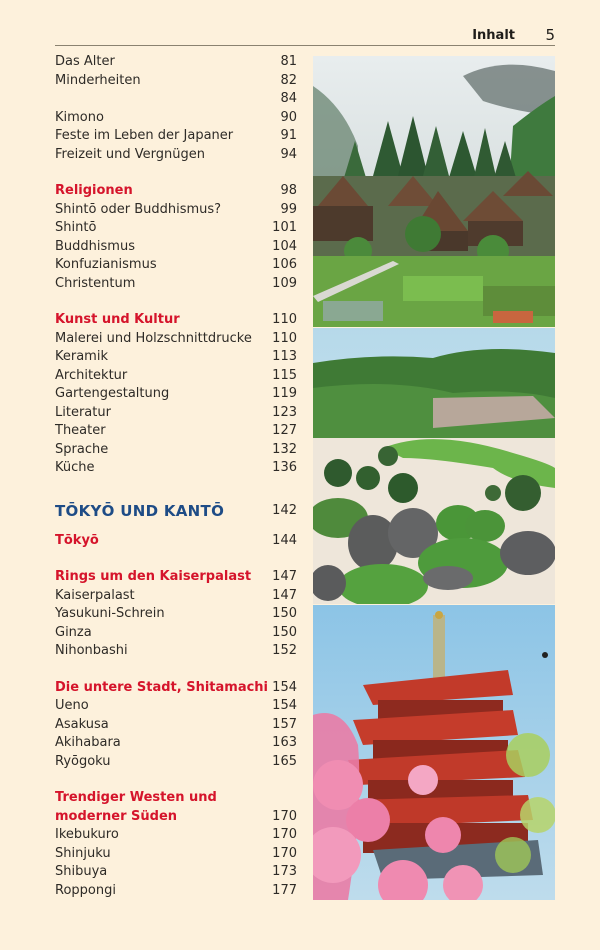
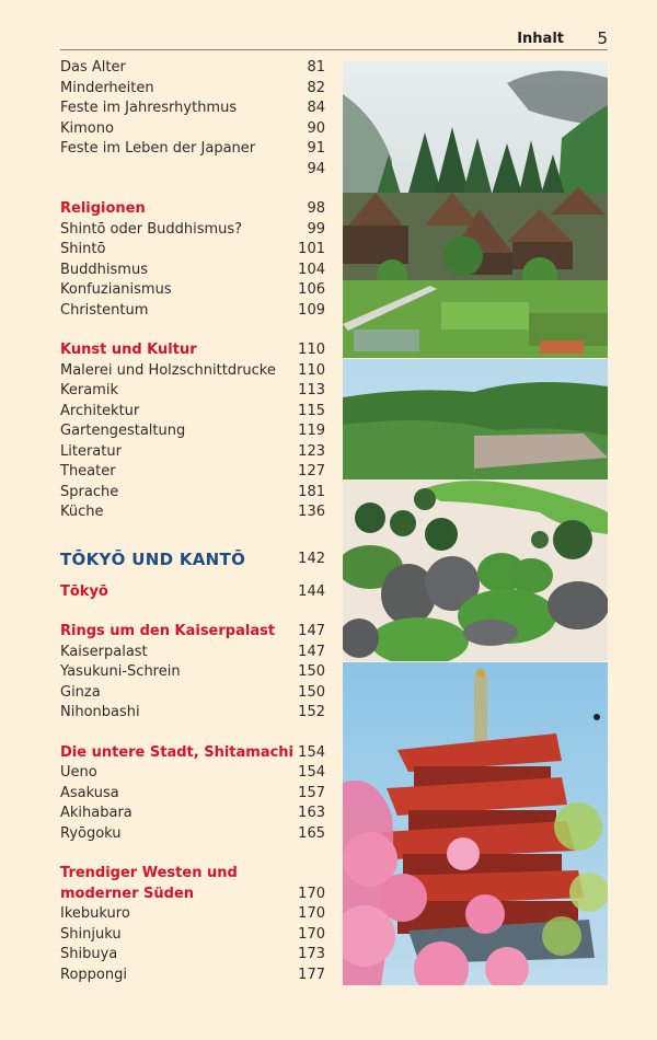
  Inhalt
  5
  Das Alter
  81
  Minderheiten
  82
+ Feste im Jahresrhythmus
  84
  Kimono
  90
  Feste im Leben der Japaner
  91
- Freizeit und Vergnügen
  94
  Religionen
  98
  Shintō oder Buddhismus?
  99
  Shintō
  101
  Buddhismus
  104
  Konfuzianismus
  106
  Christentum
  109
  Kunst und Kultur
  110
  Malerei und Holzschnittdrucke
  110
  Keramik
  113
  Architektur
  115
  Gartengestaltung
  119
  Literatur
  123
  Theater
  127
  Sprache
- 132
+ 181
  Küche
  136
  TŌKYŌ UND KANTŌ
  142
  Tōkyō
  144
  Rings um den Kaiserpalast
  147
  Kaiserpalast
  147
  Yasukuni-Schrein
  150
  Ginza
  150
  Nihonbashi
  152
  Die untere Stadt, Shitamachi
  154
  Ueno
  154
  Asakusa
  157
  Akihabara
  163
  Ryōgoku
  165
  Trendiger Westen und
  moderner Süden
  170
  Ikebukuro
  170
  Shinjuku
  170
  Shibuya
  173
  Roppongi
  177
